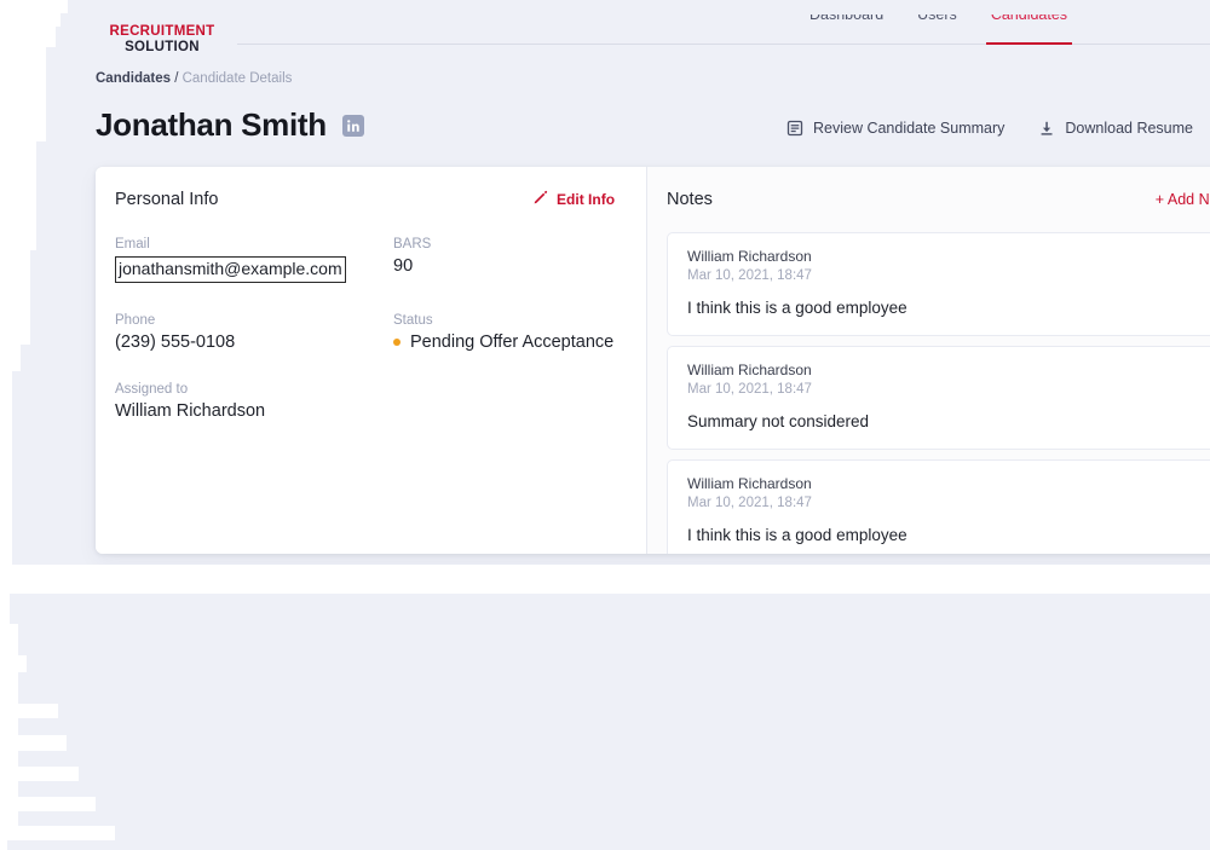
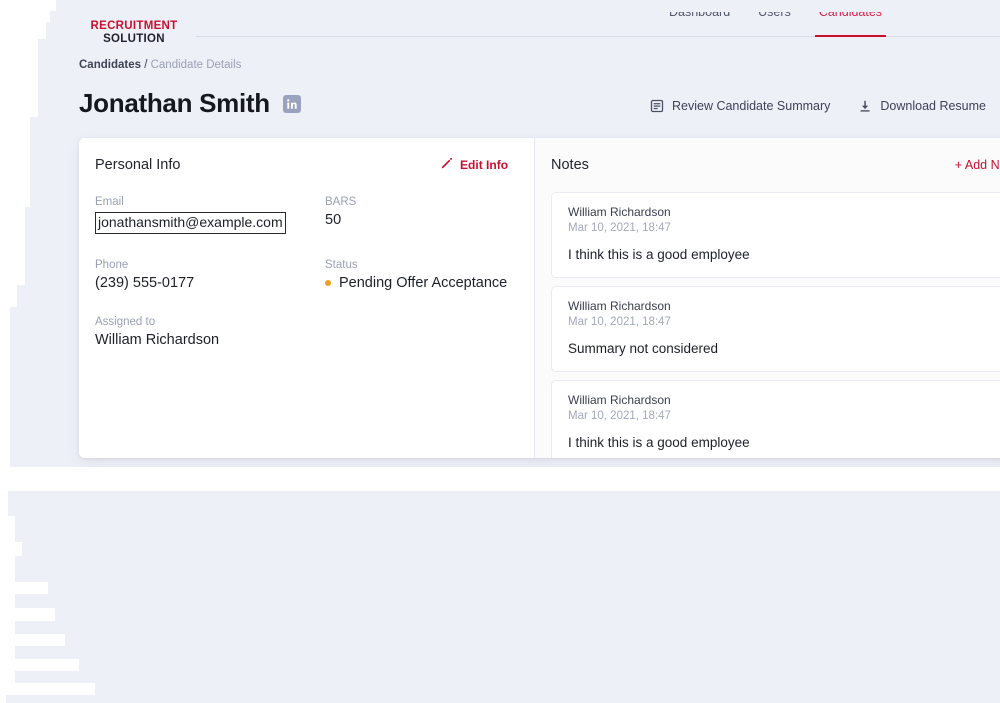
  RECRUITMENT
  SOLUTION
  Candidates / Candidate Details
  Jonathan Smith
  Review Candidate Summary
  Download Resume
  Personal Info
  Edit Info
  Email
  jonathansmith@example.com
  BARS
- 90
+ 50
  Phone
- (239) 555-0108
+ (239) 555-0177
  Status
  Pending Offer Acceptance
  Assigned to
  William Richardson
  Notes
  William Richardson
  Mar 10, 2021, 18:47
  I think this is a good employee
  William Richardson
  Mar 10, 2021, 18:47
  Summary not considered
  William Richardson
  Mar 10, 2021, 18:47
  I think this is a good employee
